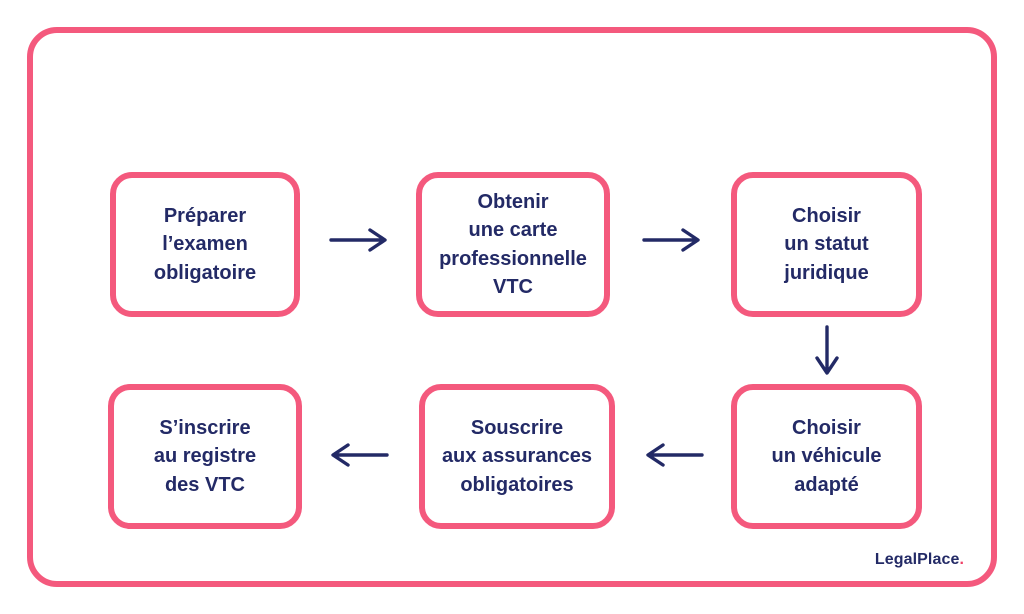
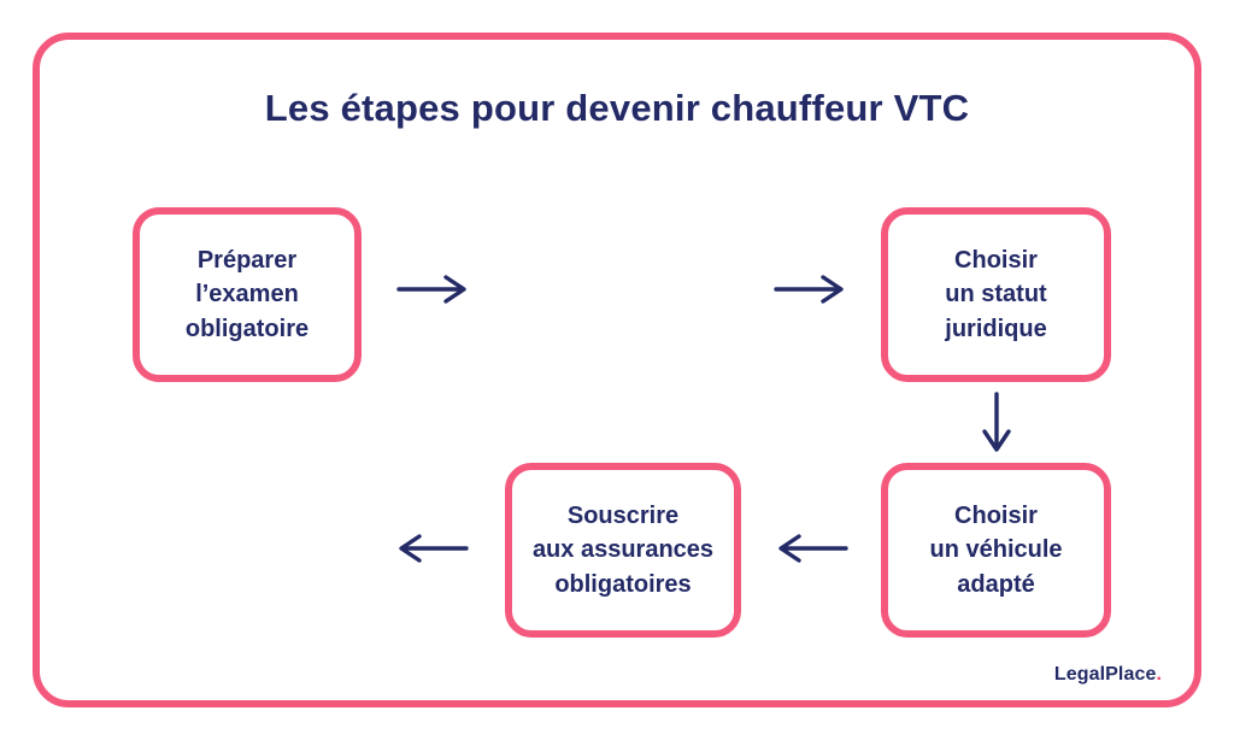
+ Les étapes pour devenir chauffeur VTC
  Préparer
  l’examen
  obligatoire
- Obtenir
- une carte
- professionnelle
- VTC
  Choisir
  un statut
  juridique
  Choisir
  un véhicule
  adapté
  Souscrire
  aux assurances
  obligatoires
- S’inscrire
- au registre
- des VTC
  LegalPlace.
